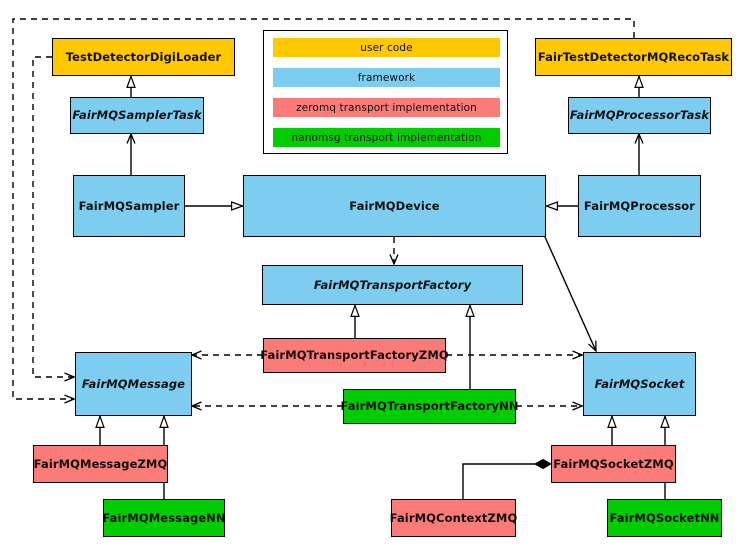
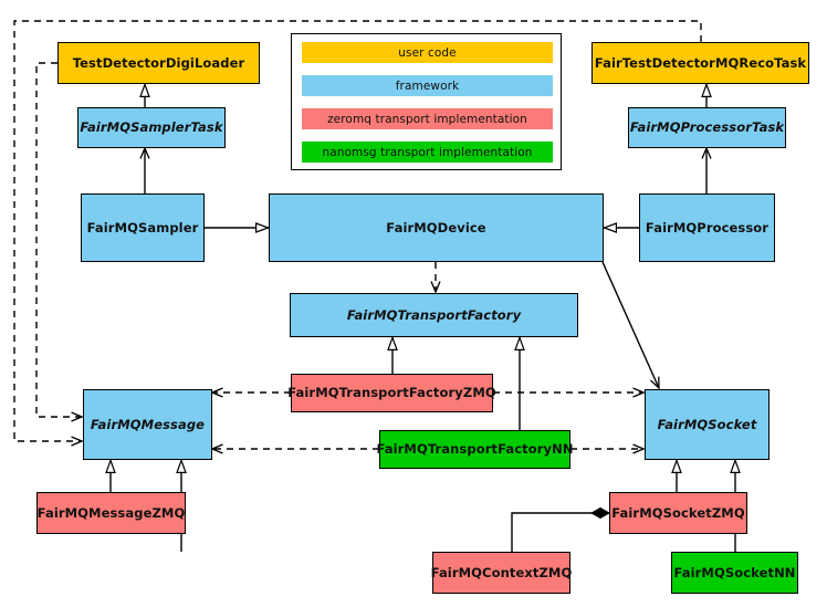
  TestDetectorDigiLoader
  FairTestDetectorMQRecoTask
  FairMQSamplerTask
  FairMQProcessorTask
  FairMQSampler
  FairMQDevice
  FairMQProcessor
  FairMQTransportFactory
  FairMQTransportFactoryZMQ
  FairMQTransportFactoryNN
  FairMQMessage
  FairMQSocket
  FairMQMessageZMQ
- FairMQMessageNN
  FairMQSocketZMQ
  FairMQContextZMQ
  FairMQSocketNN
  user code
  framework
  zeromq transport implementation
  nanomsg transport implementation
